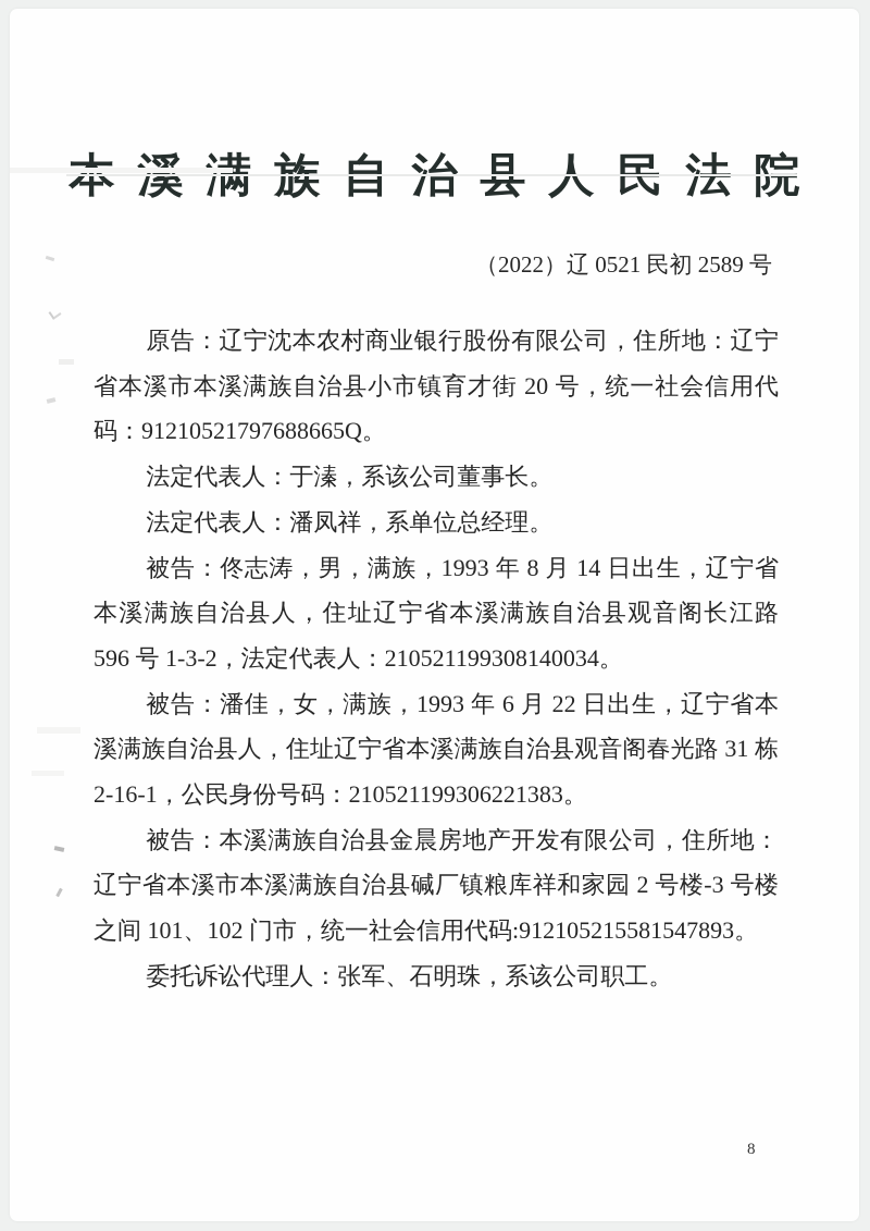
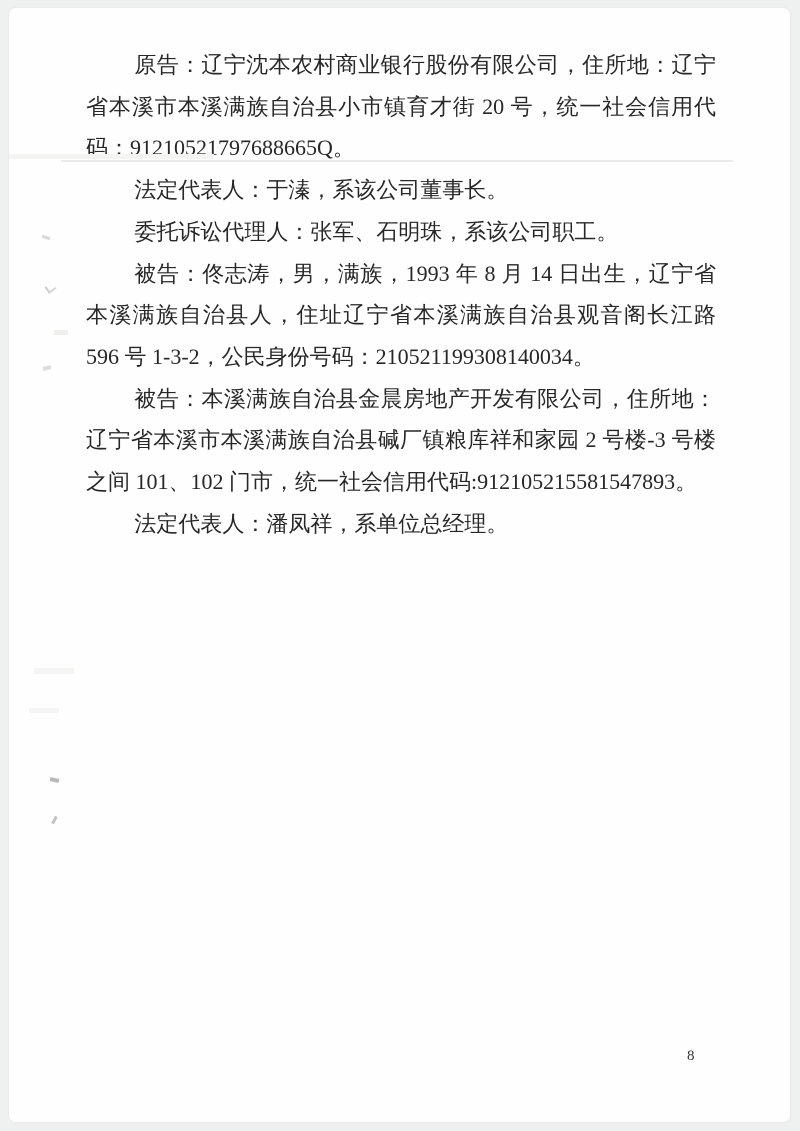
- 本溪满族自治县人民法院
- （2022）辽 0521 民初 2589 号
  原告：辽宁沈本农村商业银行股份有限公司，住所地：辽宁省本溪市本溪满族自治县小市镇育才街 20 号，统一社会信用代码：91210521797688665Q。
  法定代表人：于溱，系该公司董事长。
- 法定代表人：潘凤祥，系单位总经理。
+ 委托诉讼代理人：张军、石明珠，系该公司职工。
- 被告：佟志涛，男，满族，1993 年 8 月 14 日出生，辽宁省本溪满族自治县人，住址辽宁省本溪满族自治县观音阁长江路 596 号 1-3-2，法定代表人：210521199308140034。
+ 被告：佟志涛，男，满族，1993 年 8 月 14 日出生，辽宁省本溪满族自治县人，住址辽宁省本溪满族自治县观音阁长江路 596 号 1-3-2，公民身份号码：210521199308140034。
- 被告：潘佳，女，满族，1993 年 6 月 22 日出生，辽宁省本溪满族自治县人，住址辽宁省本溪满族自治县观音阁春光路 31 栋 2-16-1，公民身份号码：210521199306221383。
  被告：本溪满族自治县金晨房地产开发有限公司，住所地：辽宁省本溪市本溪满族自治县碱厂镇粮库祥和家园 2 号楼-3 号楼之间 101、102 门市，统一社会信用代码:912105215581547893。
- 委托诉讼代理人：张军、石明珠，系该公司职工。
+ 法定代表人：潘凤祥，系单位总经理。
  8
